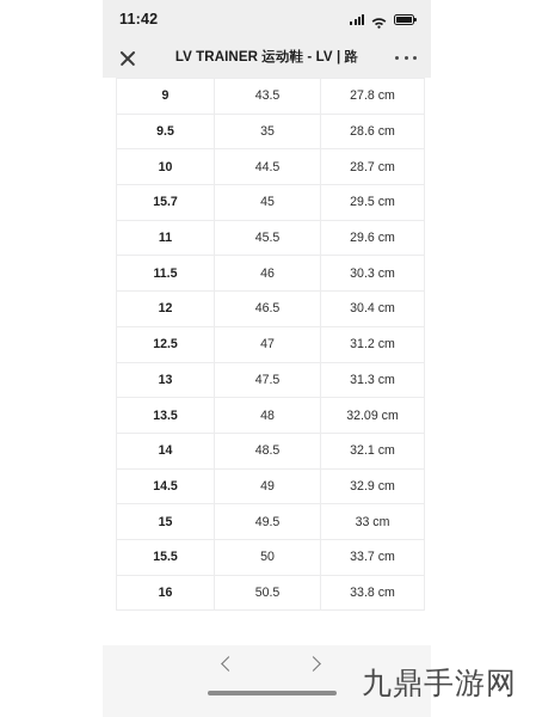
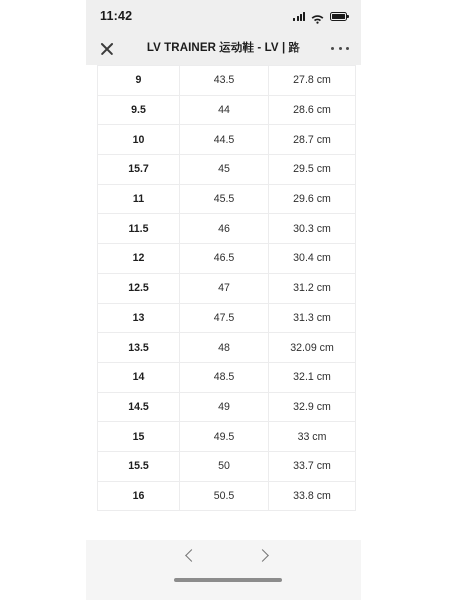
  11:42
  LV TRAINER 运动鞋 - LV | 路
  9	43.5	27.8 cm
- 9.5	35	28.6 cm
+ 9.5	44	28.6 cm
  10	44.5	28.7 cm
  15.7	45	29.5 cm
  11	45.5	29.6 cm
  11.5	46	30.3 cm
  12	46.5	30.4 cm
  12.5	47	31.2 cm
  13	47.5	31.3 cm
  13.5	48	32.09 cm
  14	48.5	32.1 cm
  14.5	49	32.9 cm
  15	49.5	33 cm
  15.5	50	33.7 cm
  16	50.5	33.8 cm
- 九鼎手游网
